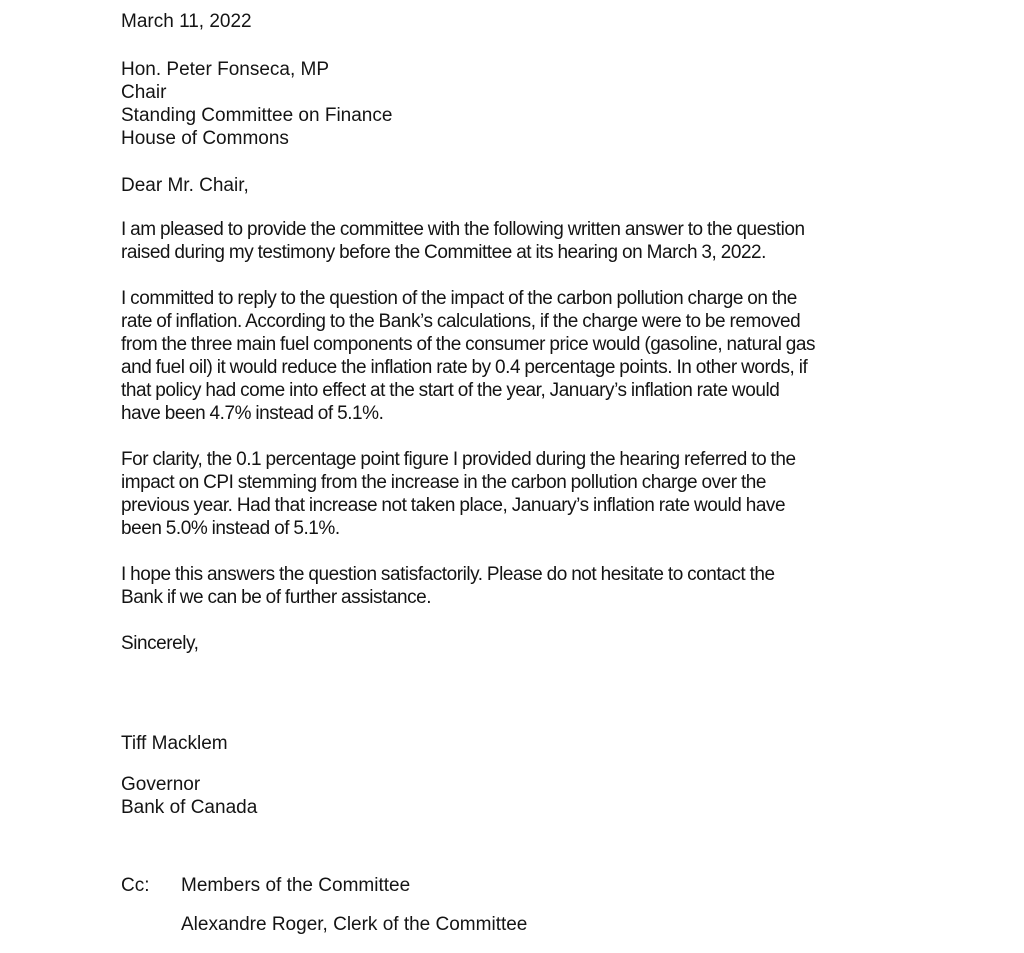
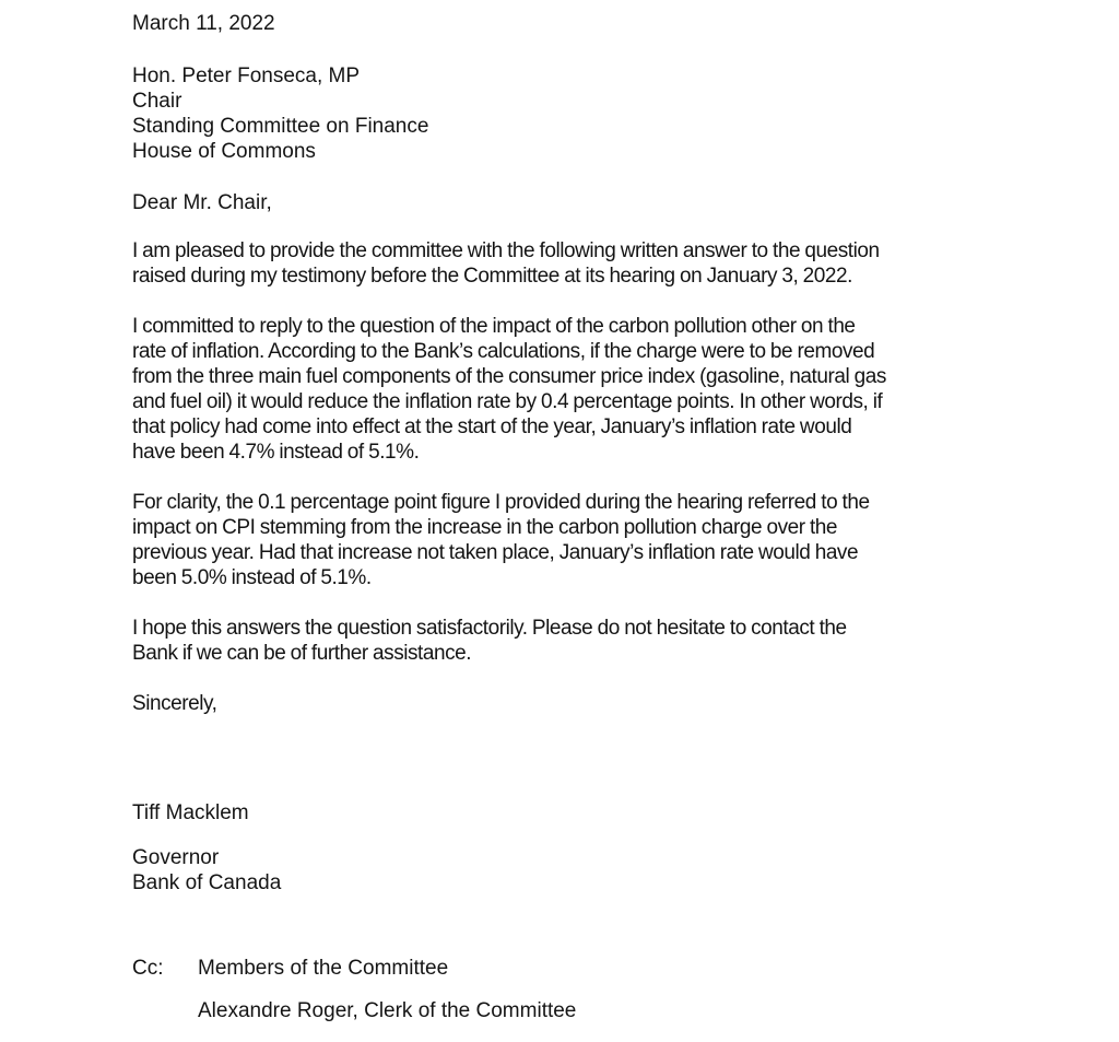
  March 11, 2022
  Hon. Peter Fonseca, MP
  Chair
  Standing Committee on Finance
  House of Commons
  Dear Mr. Chair,
  I am pleased to provide the committee with the following written answer to the question
- raised during my testimony before the Committee at its hearing on March 3, 2022.
+ raised during my testimony before the Committee at its hearing on January 3, 2022.
- I committed to reply to the question of the impact of the carbon pollution charge on the
+ I committed to reply to the question of the impact of the carbon pollution other on the
  rate of inflation. According to the Bank’s calculations, if the charge were to be removed
- from the three main fuel components of the consumer price would (gasoline, natural gas
+ from the three main fuel components of the consumer price index (gasoline, natural gas
  and fuel oil) it would reduce the inflation rate by 0.4 percentage points. In other words, if
  that policy had come into effect at the start of the year, January’s inflation rate would
  have been 4.7% instead of 5.1%.
  For clarity, the 0.1 percentage point figure I provided during the hearing referred to the
  impact on CPI stemming from the increase in the carbon pollution charge over the
  previous year. Had that increase not taken place, January’s inflation rate would have
  been 5.0% instead of 5.1%.
  I hope this answers the question satisfactorily. Please do not hesitate to contact the
  Bank if we can be of further assistance.
  Sincerely,
  Tiff Macklem
  Governor
  Bank of Canada
  Cc:
  Members of the Committee
  Alexandre Roger, Clerk of the Committee
